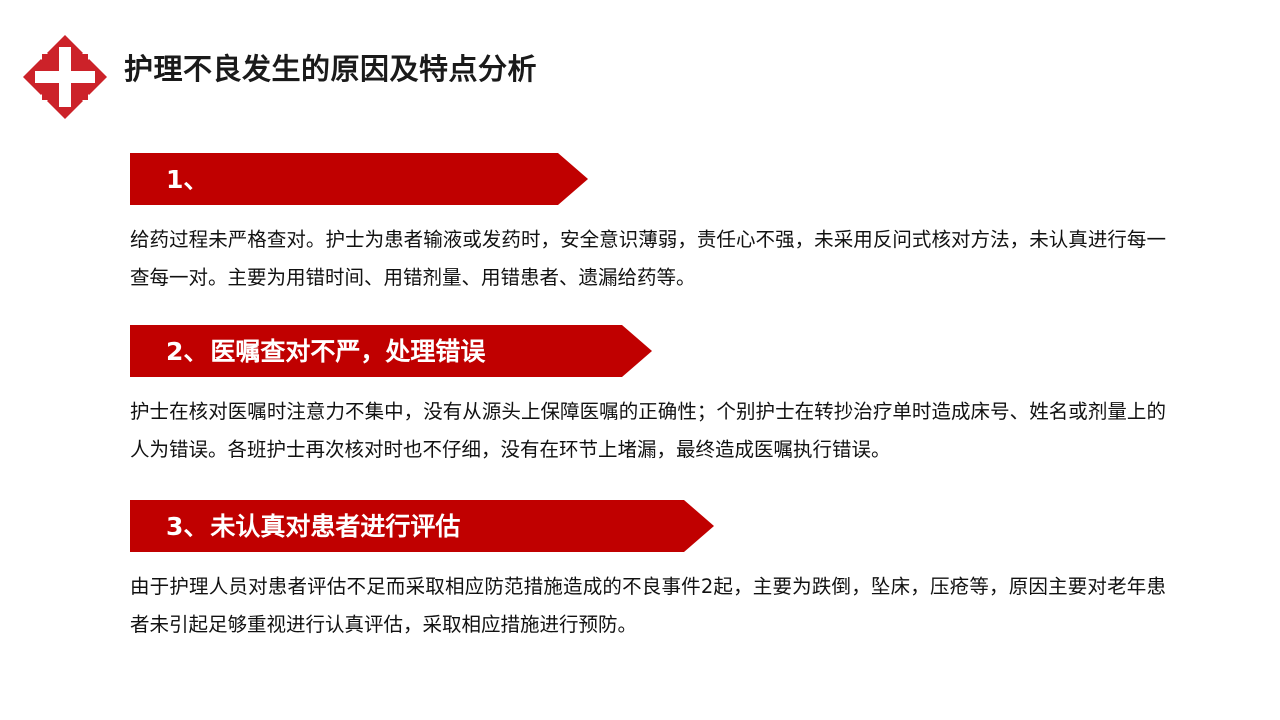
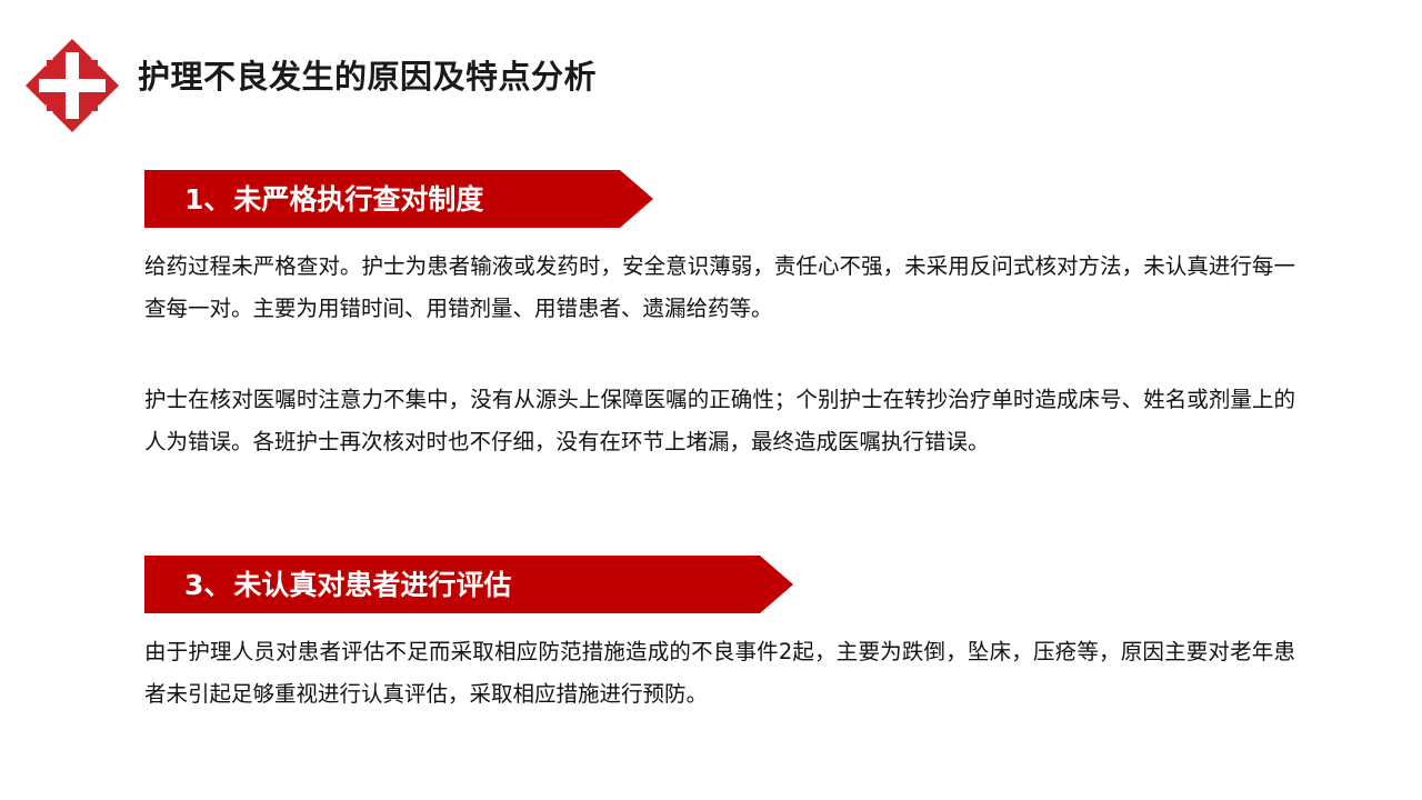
  护理不良发生的原因及特点分析
  1、
+ 未严格执行查对制度
  给药过程未严格查对。护士为患者输液或发药时，安全意识薄弱，责任心不强，未采用反问式核对方法，未认真进行每一查每一对。主要为用错时间、用错剂量、用错患者、遗漏给药等。
- 2、
- 医嘱查对不严，处理错误
  护士在核对医嘱时注意力不集中，没有从源头上保障医嘱的正确性；个别护士在转抄治疗单时造成床号、姓名或剂量上的人为错误。各班护士再次核对时也不仔细，没有在环节上堵漏，最终造成医嘱执行错误。
  3、
  未认真对患者进行评估
  由于护理人员对患者评估不足而采取相应防范措施造成的不良事件2起，主要为跌倒，坠床，压疮等，原因主要对老年患者未引起足够重视进行认真评估，采取相应措施进行预防。
